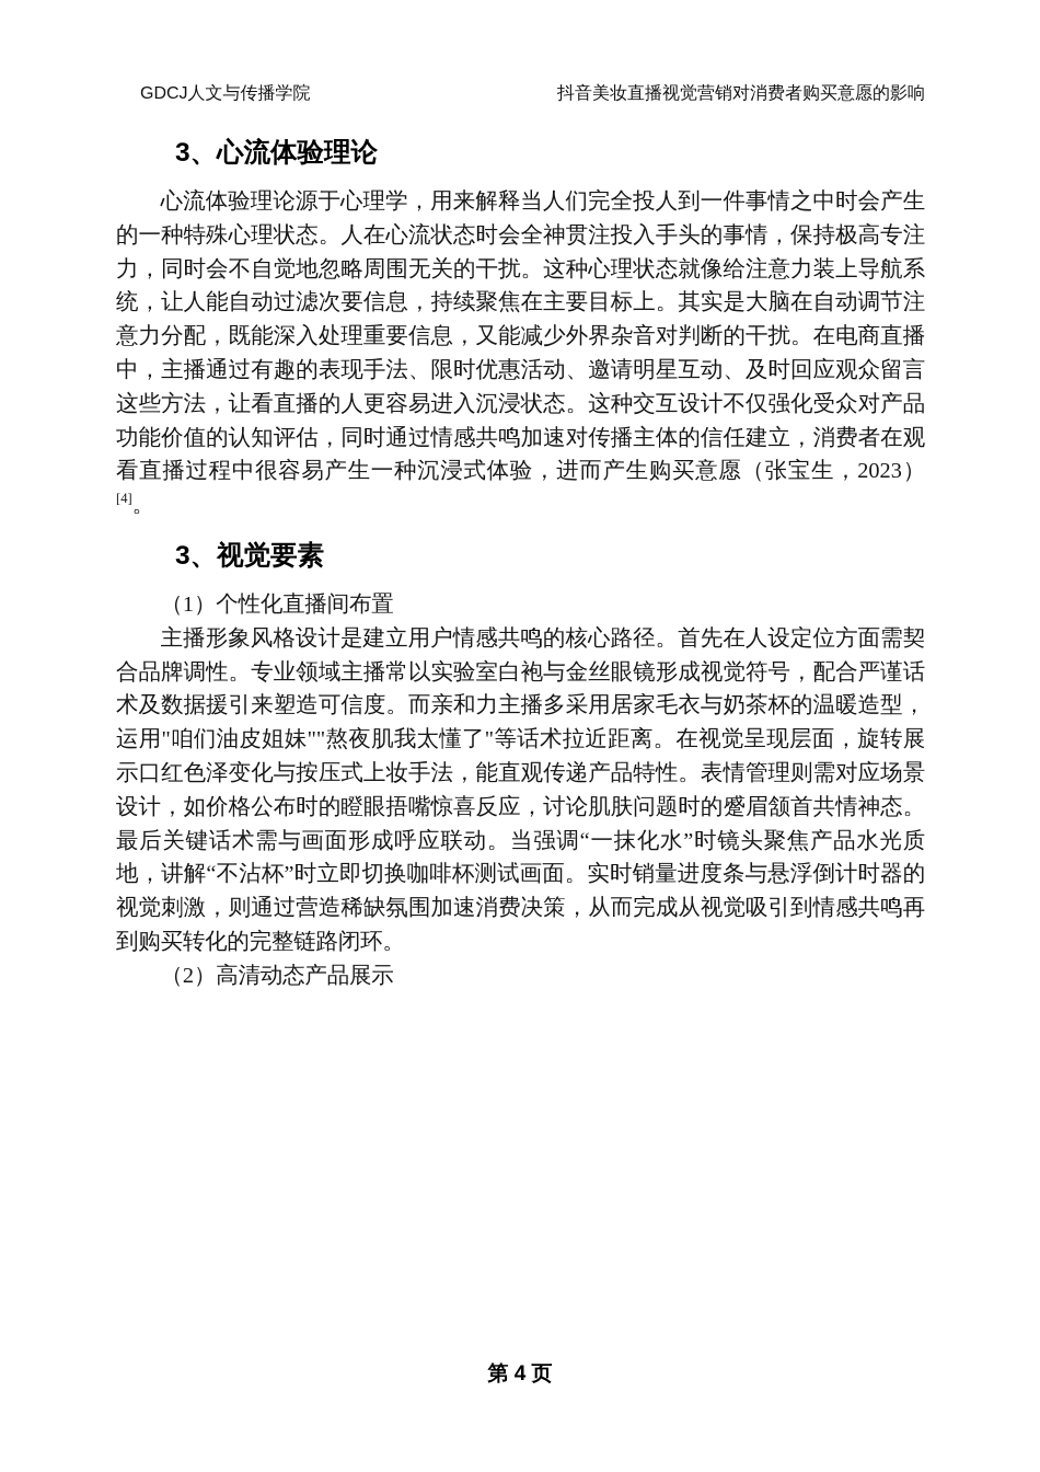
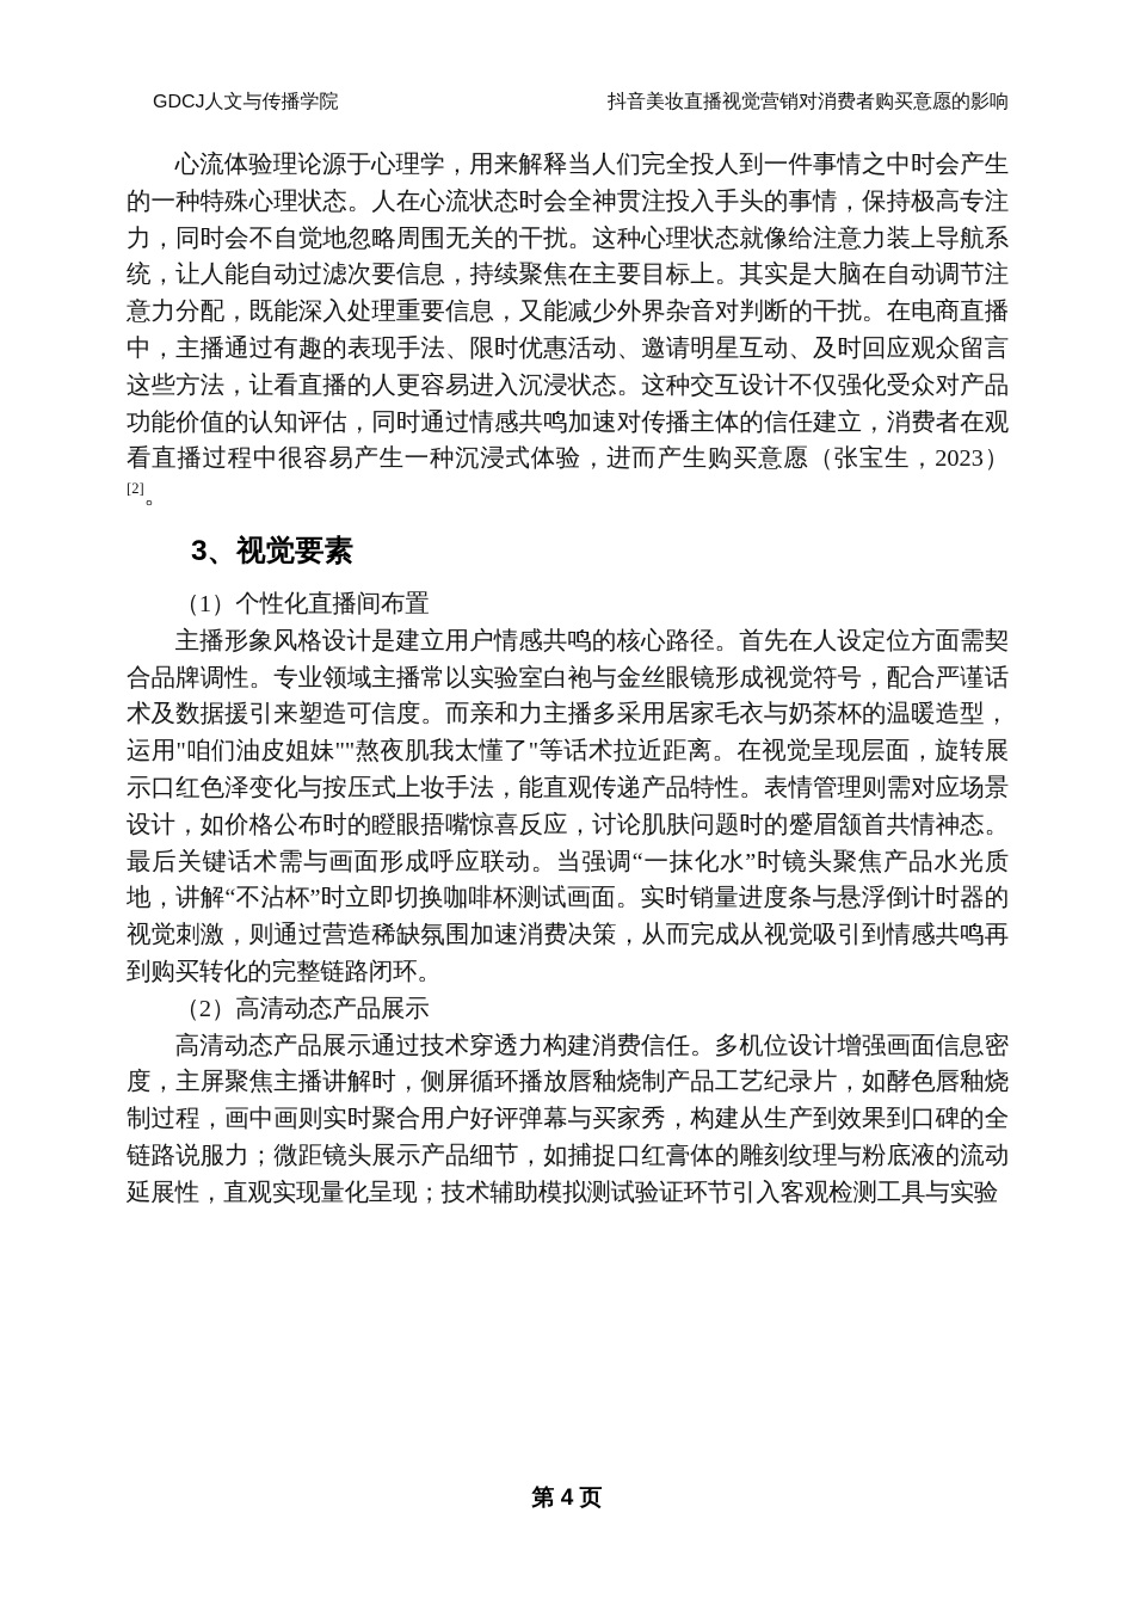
  GDCJ人文与传播学院
  抖音美妆直播视觉营销对消费者购买意愿的影响
- 3、心流体验理论
- 心流体验理论源于心理学，用来解释当人们完全投人到一件事情之中时会产生的一种特殊心理状态。人在心流状态时会全神贯注投入手头的事情，保持极高专注力，同时会不自觉地忽略周围无关的干扰。这种心理状态就像给注意力装上导航系统，让人能自动过滤次要信息，持续聚焦在主要目标上。其实是大脑在自动调节注意力分配，既能深入处理重要信息，又能减少外界杂音对判断的干扰。在电商直播中，主播通过有趣的表现手法、限时优惠活动、邀请明星互动、及时回应观众留言这些方法，让看直播的人更容易进入沉浸状态。这种交互设计不仅强化受众对产品功能价值的认知评估，同时通过情感共鸣加速对传播主体的信任建立，消费者在观看直播过程中很容易产生一种沉浸式体验，进而产生购买意愿（张宝生，2023）[4]。
+ 心流体验理论源于心理学，用来解释当人们完全投人到一件事情之中时会产生的一种特殊心理状态。人在心流状态时会全神贯注投入手头的事情，保持极高专注力，同时会不自觉地忽略周围无关的干扰。这种心理状态就像给注意力装上导航系统，让人能自动过滤次要信息，持续聚焦在主要目标上。其实是大脑在自动调节注意力分配，既能深入处理重要信息，又能减少外界杂音对判断的干扰。在电商直播中，主播通过有趣的表现手法、限时优惠活动、邀请明星互动、及时回应观众留言这些方法，让看直播的人更容易进入沉浸状态。这种交互设计不仅强化受众对产品功能价值的认知评估，同时通过情感共鸣加速对传播主体的信任建立，消费者在观看直播过程中很容易产生一种沉浸式体验，进而产生购买意愿（张宝生，2023）[2]。
  3、视觉要素
  （1）个性化直播间布置
  主播形象风格设计是建立用户情感共鸣的核心路径。首先在人设定位方面需契合品牌调性。专业领域主播常以实验室白袍与金丝眼镜形成视觉符号，配合严谨话术及数据援引来塑造可信度。而亲和力主播多采用居家毛衣与奶茶杯的温暖造型，运用"咱们油皮姐妹""熬夜肌我太懂了"等话术拉近距离。在视觉呈现层面，旋转展示口红色泽变化与按压式上妆手法，能直观传递产品特性。表情管理则需对应场景设计，如价格公布时的瞪眼捂嘴惊喜反应，讨论肌肤问题时的蹙眉颔首共情神态。最后关键话术需与画面形成呼应联动。当强调“一抹化水”时镜头聚焦产品水光质地，讲解“不沾杯”时立即切换咖啡杯测试画面。实时销量进度条与悬浮倒计时器的视觉刺激，则通过营造稀缺氛围加速消费决策，从而完成从视觉吸引到情感共鸣再到购买转化的完整链路闭环。
  （2）高清动态产品展示
+ 高清动态产品展示通过技术穿透力构建消费信任。多机位设计增强画面信息密度，主屏聚焦主播讲解时，侧屏循环播放唇釉烧制产品工艺纪录片，如酵色唇釉烧制过程，画中画则实时聚合用户好评弹幕与买家秀，构建从生产到效果到口碑的全链路说服力；微距镜头展示产品细节，如捕捉口红膏体的雕刻纹理与粉底液的流动延展性，直观实现量化呈现；技术辅助模拟测试验证环节引入客观检测工具与实验
  第 4 页
